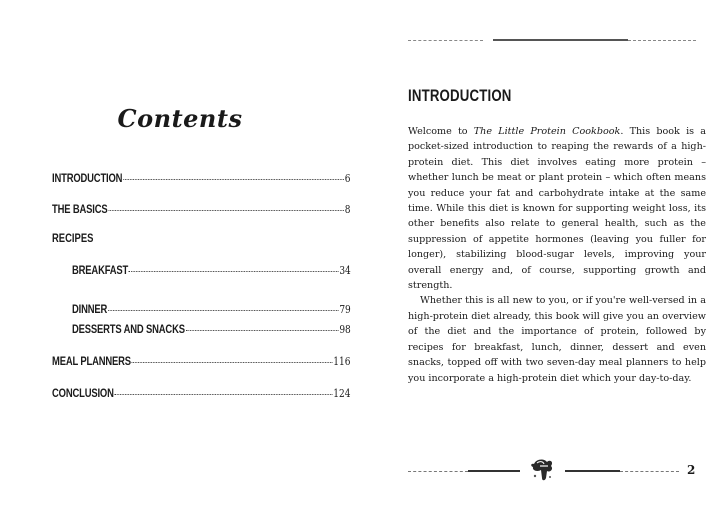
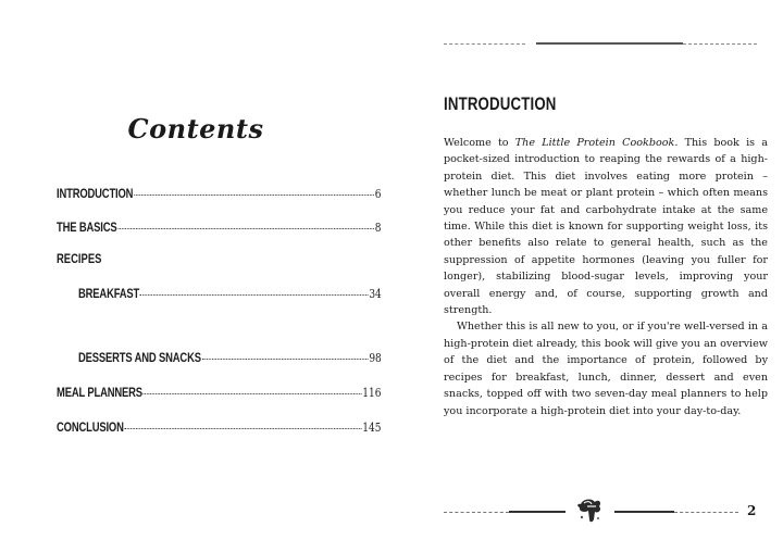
  Contents
  INTRODUCTION
  6
  THE BASICS
  8
  RECIPES
  BREAKFAST
  34
- DINNER
- 79
  DESSERTS AND SNACKS
  98
  MEAL PLANNERS
  116
  CONCLUSION
- 124
+ 145
  INTRODUCTION
  Welcome to The Little Protein Cookbook. This book is a pocket-sized introduction to reaping the rewards of a high-protein diet. This diet involves eating more protein – whether lunch be meat or plant protein – which often means you reduce your fat and carbohydrate intake at the same time. While this diet is known for supporting weight loss, its other benefits also relate to general health, such as the suppression of appetite hormones (leaving you fuller for longer), stabilizing blood-sugar levels, improving your overall energy and, of course, supporting growth and strength.
- Whether this is all new to you, or if you're well-versed in a high-protein diet already, this book will give you an overview of the diet and the importance of protein, followed by recipes for breakfast, lunch, dinner, dessert and even snacks, topped off with two seven-day meal planners to help you incorporate a high-protein diet which your day-to-day.
+ Whether this is all new to you, or if you're well-versed in a high-protein diet already, this book will give you an overview of the diet and the importance of protein, followed by recipes for breakfast, lunch, dinner, dessert and even snacks, topped off with two seven-day meal planners to help you incorporate a high-protein diet into your day-to-day.
  2
